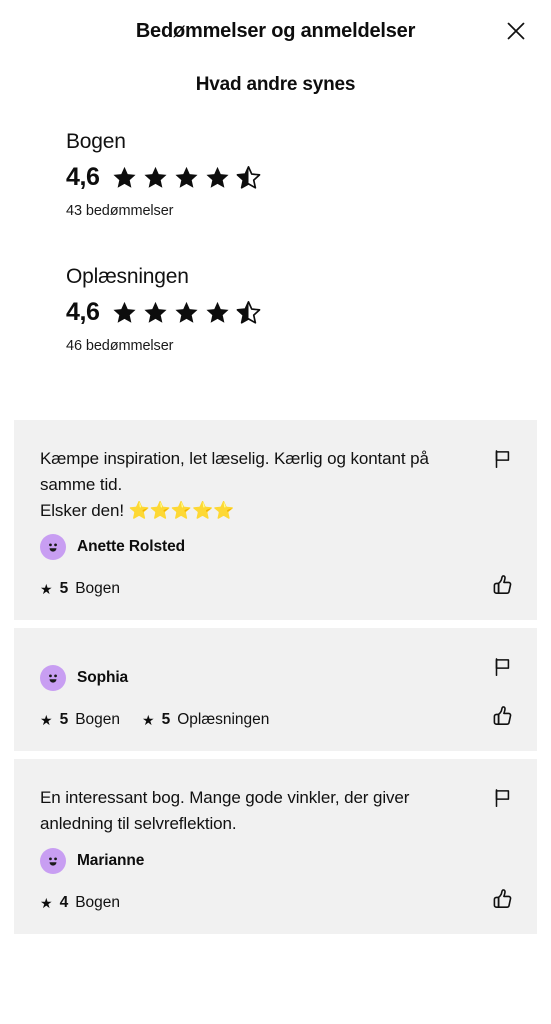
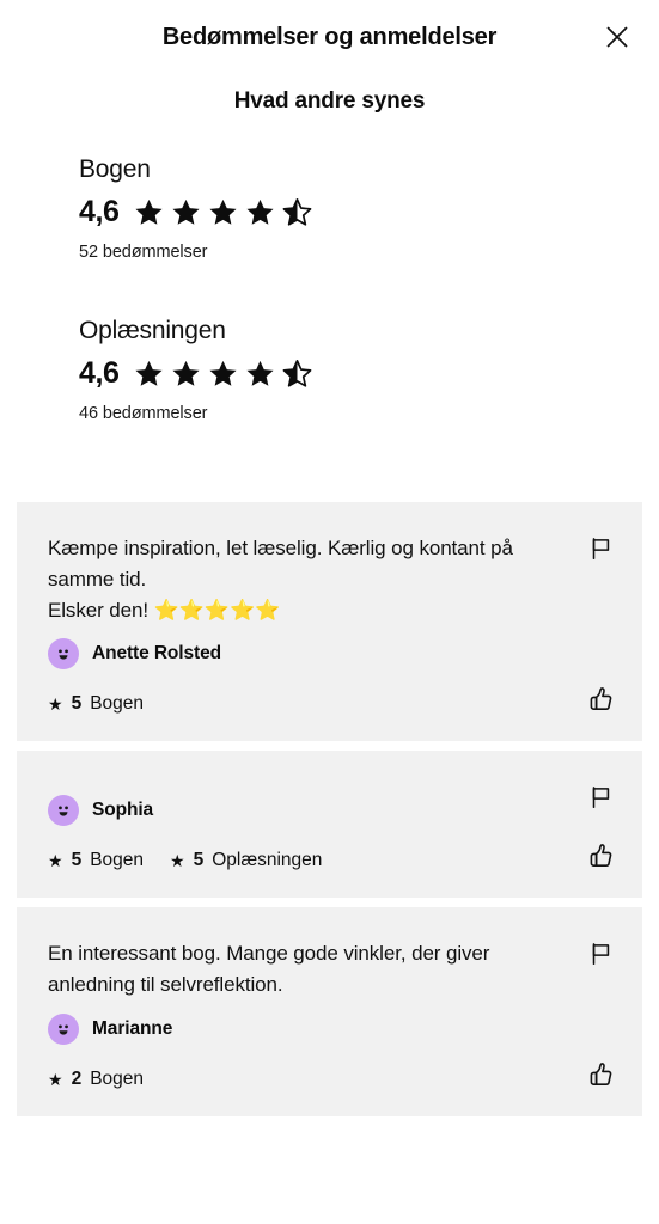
  Bedømmelser og anmeldelser
  Hvad andre synes
  Bogen
  4,6
- 43 bedømmelser
+ 52 bedømmelser
  Oplæsningen
  4,6
  46 bedømmelser
  Kæmpe inspiration, let læselig. Kærlig og kontant på samme tid.
  Elsker den! ⭐⭐⭐⭐⭐
  Anette Rolsted
  ★
  5
  Bogen
  Sophia
  ★
  5
  Bogen
  ★
  5
  Oplæsningen
  En interessant bog. Mange gode vinkler, der giver anledning til selvreflektion.
  Marianne
  ★
- 4
+ 2
  Bogen
